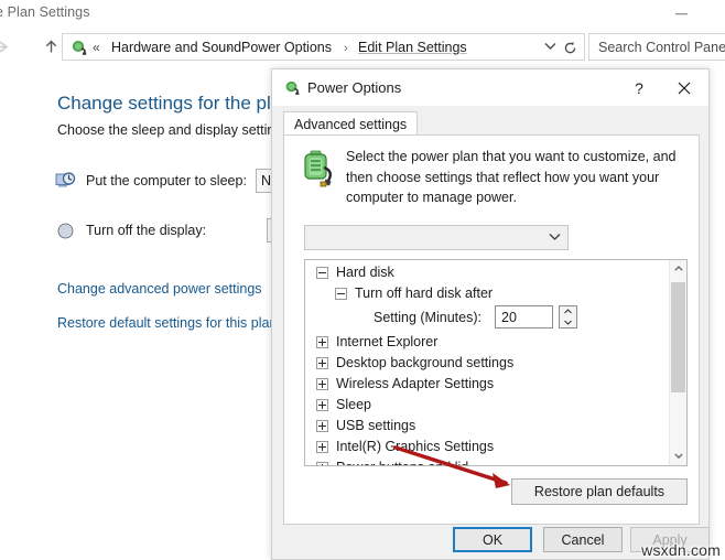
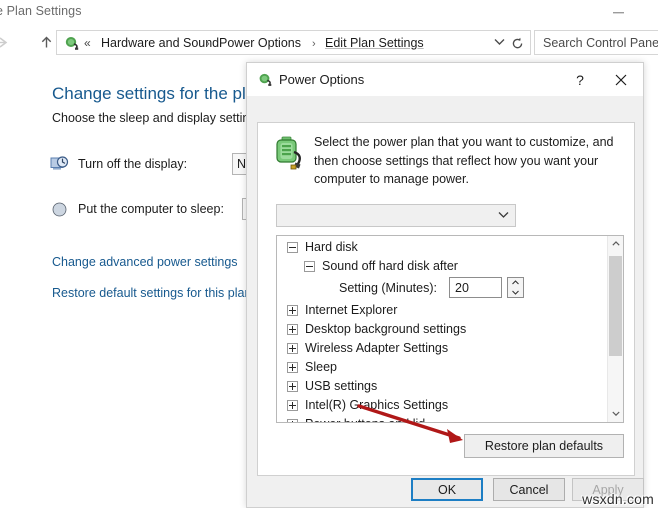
  Plan Settings
  «
  Hardware and Sound
  ›
  Power Options
  ›
  Edit Plan Settings
  Search Control Pane
  Change settings for the pl
  Choose the sleep and display setti
- Put the computer to sleep:
+ Turn off the display:
  N
- Turn off the display:
+ Put the computer to sleep:
  Change advanced power settings
  Restore default settings for this pla
  Power Options
  ?
- Advanced settings
  Select the power plan that you want to customize, and then choose settings that reflect how you want your computer to manage power.
  Hard disk
- Turn off hard disk after
+ Sound off hard disk after
  Setting (Minutes):
  20
  Internet Explorer
  Desktop background settings
  Wireless Adapter Settings
  Sleep
  USB settings
  Intel(R) Gaphics Settings
  Restore plan defaults
  OK
  Cancel
  Apply
  wsxdn.com
